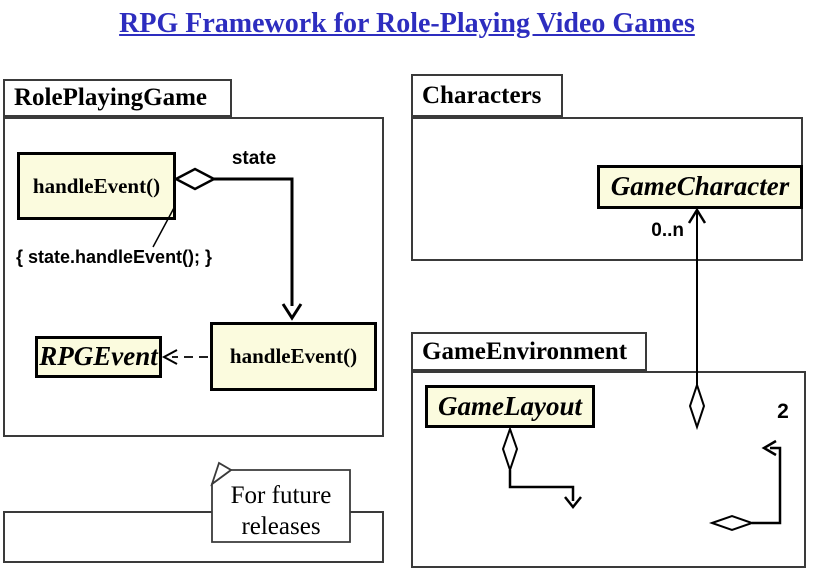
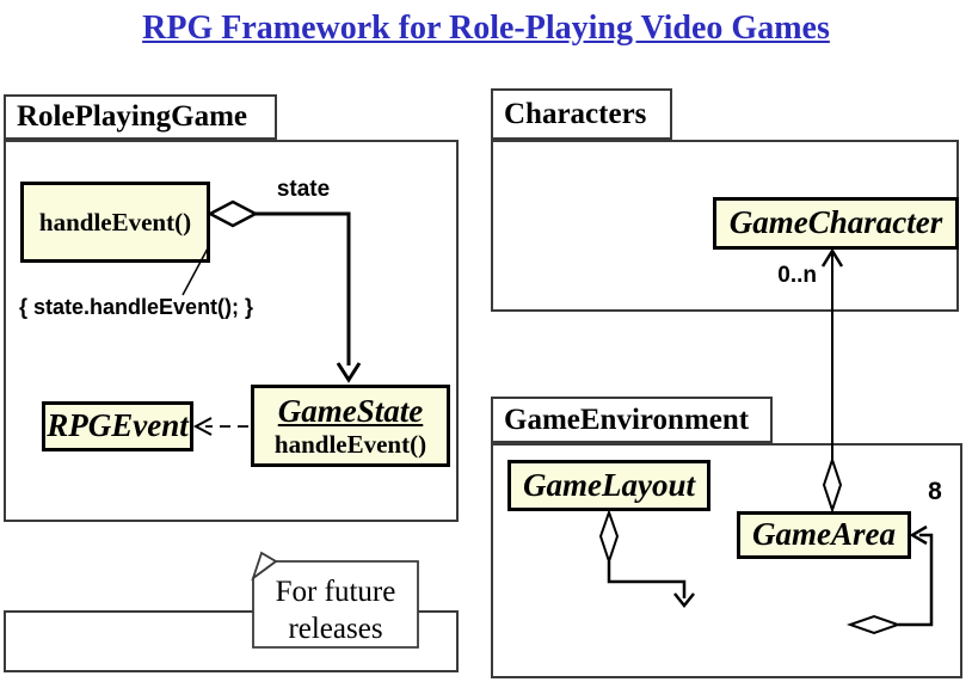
  RPG Framework for Role-Playing Video Games
  RolePlayingGame
  Characters
  GameEnvironment
  handleEvent()
+ GameState
  handleEvent()
  RPGEvent
  GameCharacter
  GameLayout
+ GameArea
  state
  { state.handleEvent(); }
  0..n
- 2
+ 8
  For future releases
